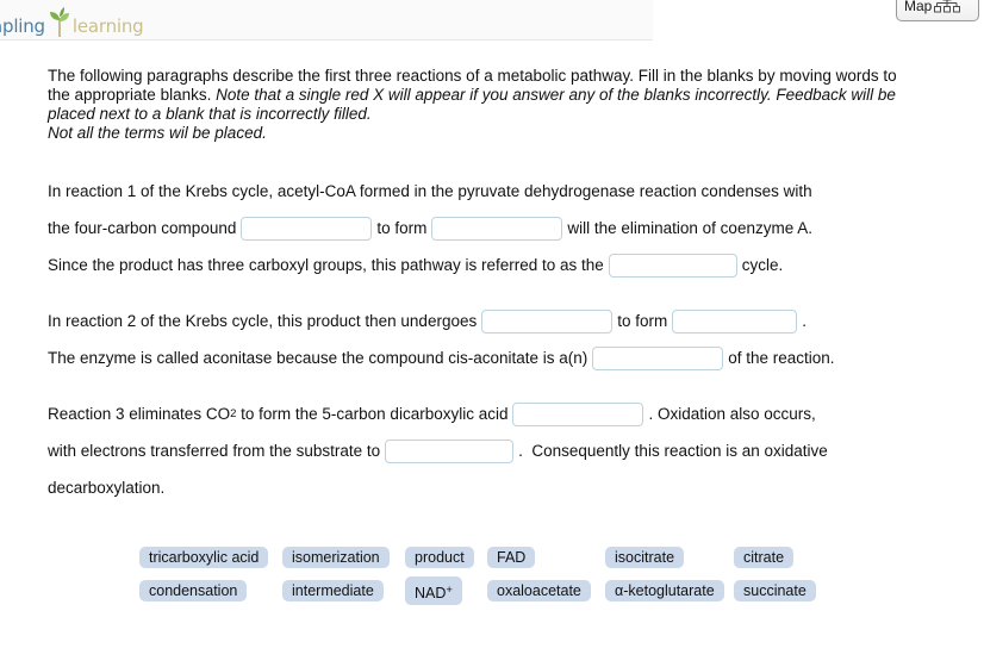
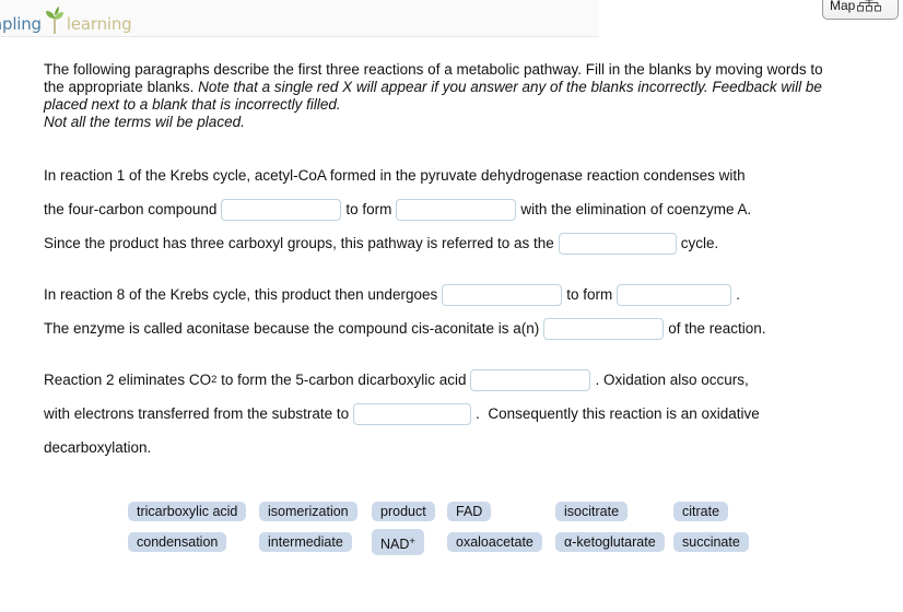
  pling
  learning
  Map
  The following paragraphs describe the first three reactions of a metabolic pathway. Fill in the blanks by moving words to the appropriate blanks. Note that a single red X will appear if you answer any of the blanks incorrectly. Feedback will be placed next to a blank that is incorrectly filled.
  Not all the terms wil be placed.
  In reaction 1 of the Krebs cycle, acetyl-CoA formed in the pyruvate dehydrogenase reaction condenses with
  the four-carbon compound
  to form
- will the elimination of coenzyme A.
+ with the elimination of coenzyme A.
  Since the product has three carboxyl groups, this pathway is referred to as the
  cycle.
- In reaction 2 of the Krebs cycle, this product then undergoes
+ In reaction 8 of the Krebs cycle, this product then undergoes
  to form
  .
  The enzyme is called aconitase because the compound cis-aconitate is a(n)
  of the reaction.
- Reaction 3 eliminates CO
+ Reaction 2 eliminates CO
  2
  to form the 5-carbon dicarboxylic acid
  . Oxidation also occurs,
  with electrons transferred from the substrate to
  . Consequently this reaction is an oxidative
  decarboxylation.
  tricarboxylic acid
  isomerization
  product
  FAD
  isocitrate
  citrate
  condensation
  intermediate
  NAD+
  oxaloacetate
  α-ketoglutarate
  succinate
